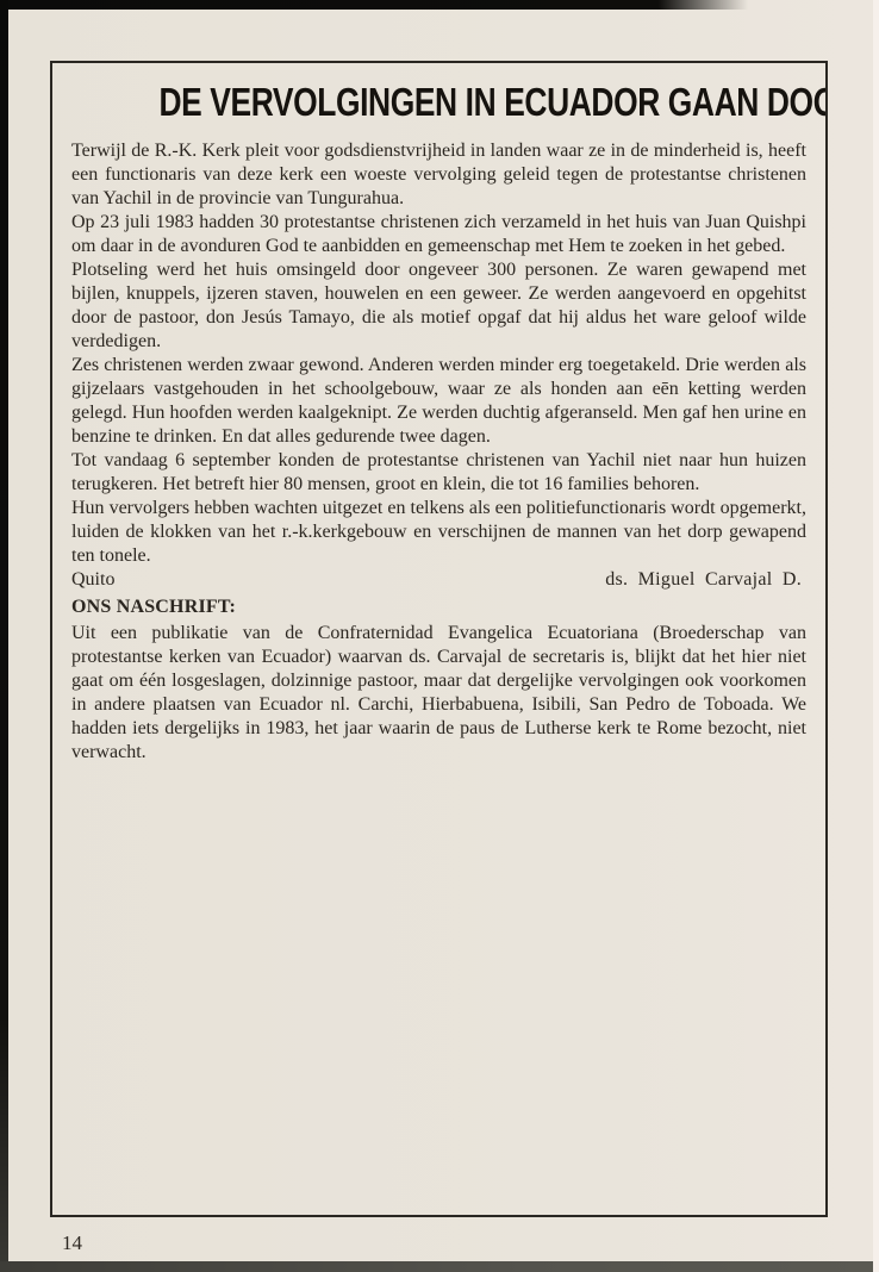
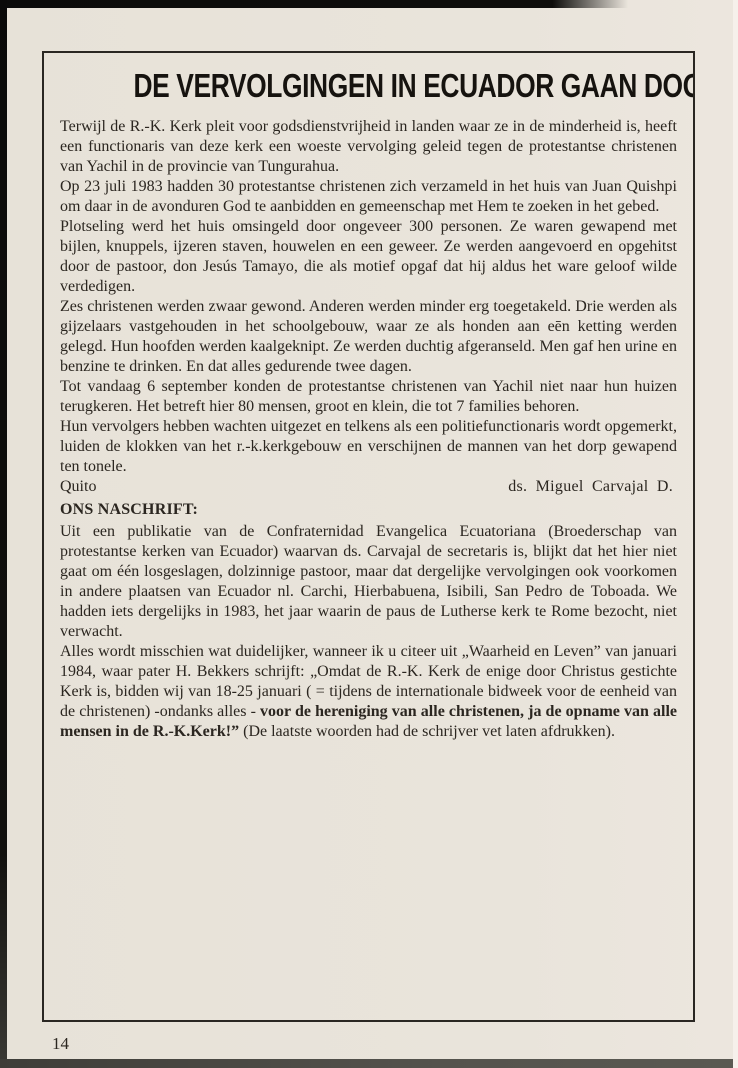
  DE VERVOLGINGEN IN ECUADOR GAAN DOO
  Terwijl de R.-K. Kerk pleit voor godsdienstvrijheid in landen waar ze in de minderheid is, heeft een functionaris van deze kerk een woeste vervolging geleid tegen de protestantse christenen van Yachil in de provincie van Tungurahua.
  Op 23 juli 1983 hadden 30 protestantse christenen zich verzameld in het huis van Juan Quishpi om daar in de avonduren God te aanbidden en gemeenschap met Hem te zoeken in het gebed.
  Plotseling werd het huis omsingeld door ongeveer 300 personen. Ze waren gewapend met bijlen, knuppels, ijzeren staven, houwelen en een geweer. Ze werden aangevoerd en opgehitst door de pastoor, don Jesús Tamayo, die als motief opgaf dat hij aldus het ware geloof wilde verdedigen.
  Zes christenen werden zwaar gewond. Anderen werden minder erg toegetakeld. Drie werden als gijzelaars vastgehouden in het schoolgebouw, waar ze als honden aan eēn ketting werden gelegd. Hun hoofden werden kaalgeknipt. Ze werden duchtig afgeranseld. Men gaf hen urine en benzine te drinken. En dat alles gedurende twee dagen.
- Tot vandaag 6 september konden de protestantse christenen van Yachil niet naar hun huizen terugkeren. Het betreft hier 80 mensen, groot en klein, die tot 16 families behoren.
+ Tot vandaag 6 september konden de protestantse christenen van Yachil niet naar hun huizen terugkeren. Het betreft hier 80 mensen, groot en klein, die tot 7 families behoren.
  Hun vervolgers hebben wachten uitgezet en telkens als een politiefunctionaris wordt opgemerkt, luiden de klokken van het r.-k.kerkgebouw en verschijnen de mannen van het dorp gewapend ten tonele.
  Quito
  ds. Miguel Carvajal D.
  ONS NASCHRIFT:
  Uit een publikatie van de Confraternidad Evangelica Ecuatoriana (Broederschap van protestantse kerken van Ecuador) waarvan ds. Carvajal de secretaris is, blijkt dat het hier niet gaat om één losgeslagen, dolzinnige pastoor, maar dat dergelijke vervolgingen ook voorkomen in andere plaatsen van Ecuador nl. Carchi, Hierbabuena, Isibili, San Pedro de Toboada. We hadden iets dergelijks in 1983, het jaar waarin de paus de Lutherse kerk te Rome bezocht, niet verwacht.
+ Alles wordt misschien wat duidelijker, wanneer ik u citeer uit „Waarheid en Leven” van januari 1984, waar pater H. Bekkers schrijft: „Omdat de R.-K. Kerk de enige door Christus gestichte Kerk is, bidden wij van 18-25 januari ( = tijdens de internationale bidweek voor de eenheid van de christenen) -ondanks alles - voor de hereniging van alle christenen, ja de opname van alle mensen in de R.-K.Kerk!” (De laatste woorden had de schrijver vet laten afdrukken).
  14
